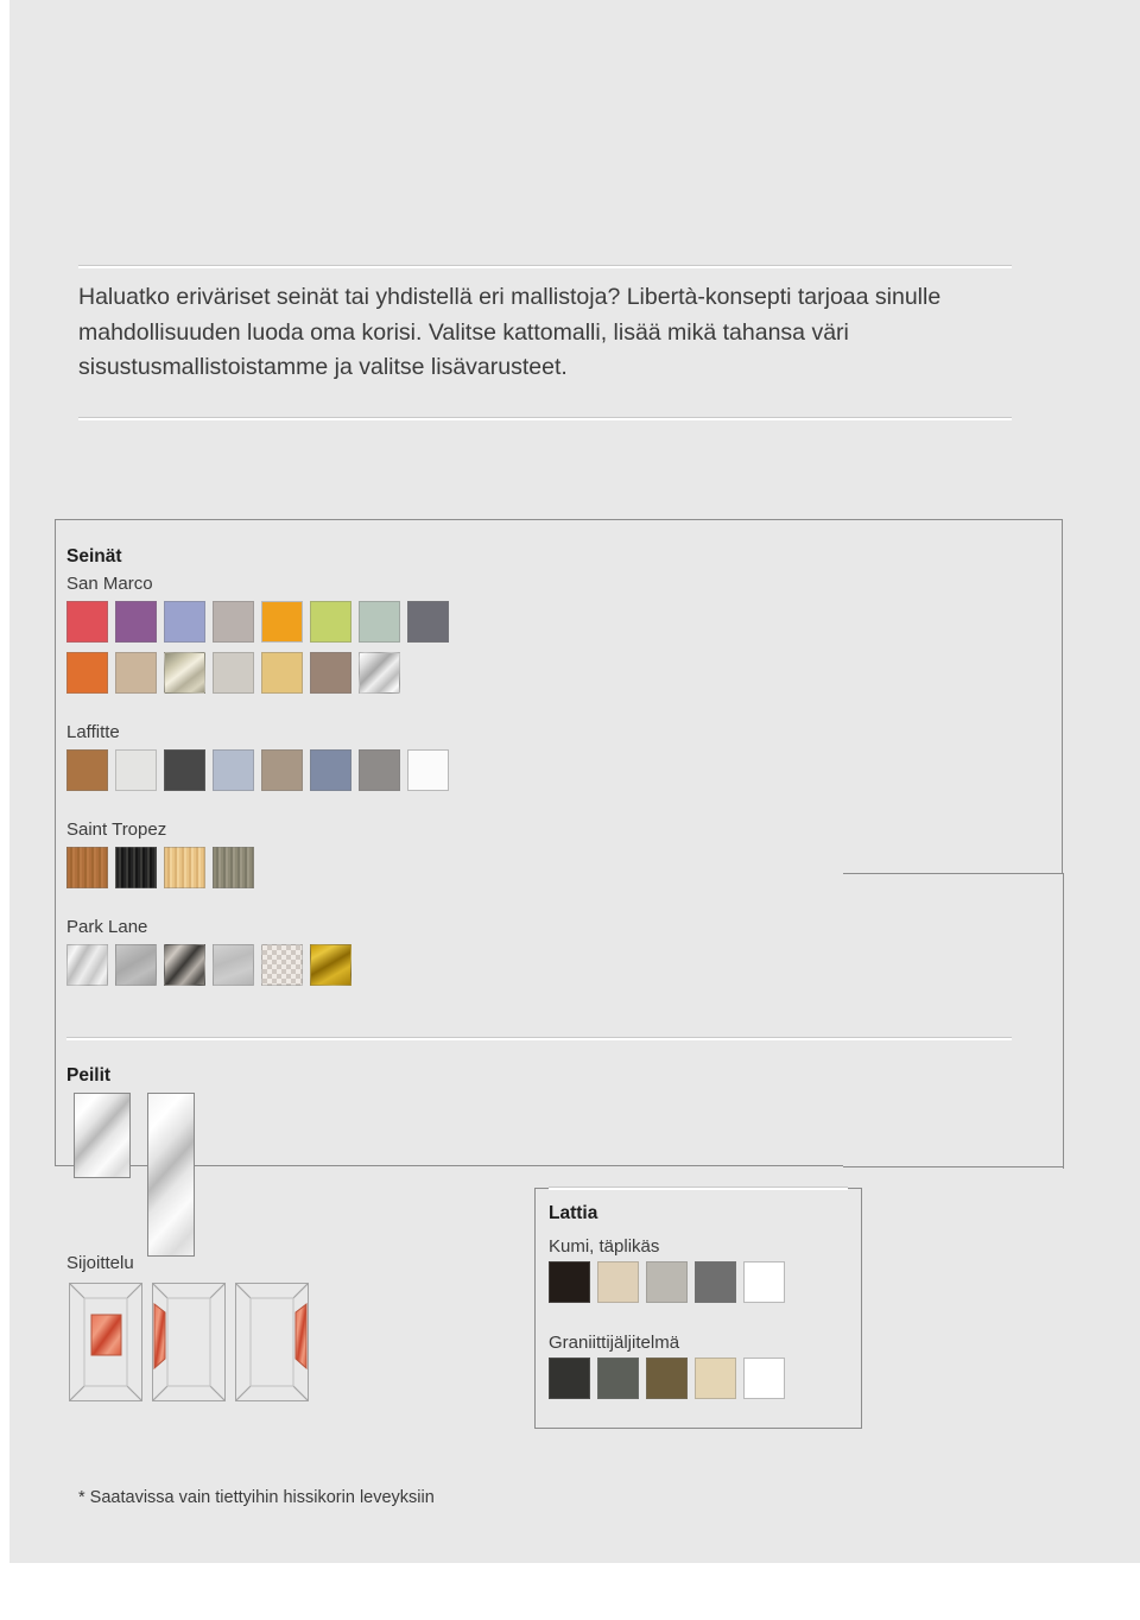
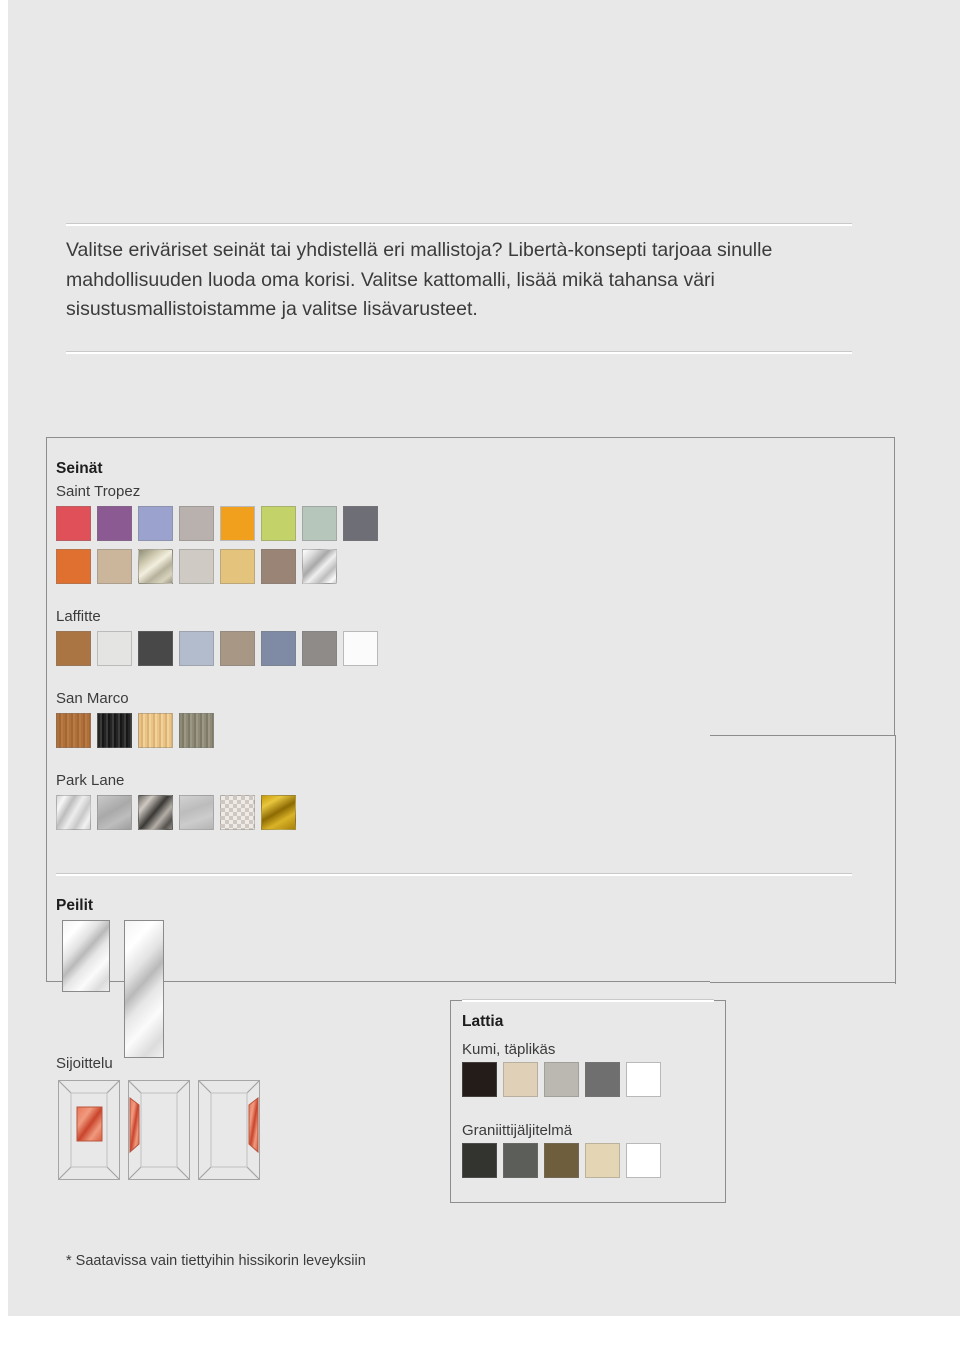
- Haluatko eriväriset seinät tai yhdistellä eri mallistoja? Libertà-konsepti tarjoaa sinulle mahdollisuuden luoda oma korisi. Valitse kattomalli, lisää mikä tahansa väri sisustusmallistoistamme ja valitse lisävarusteet.
+ Valitse eriväriset seinät tai yhdistellä eri mallistoja? Libertà-konsepti tarjoaa sinulle mahdollisuuden luoda oma korisi. Valitse kattomalli, lisää mikä tahansa väri sisustusmallistoistamme ja valitse lisävarusteet.
  Seinät
- San Marco
+ Saint Tropez
  Laffitte
- Saint Tropez
+ San Marco
  Park Lane
  Peilit
  Sijoittelu
  Lattia
  Kumi, täplikäs
  Graniittijäljitelmä
  * Saatavissa vain tiettyihin hissikorin leveyksiin
